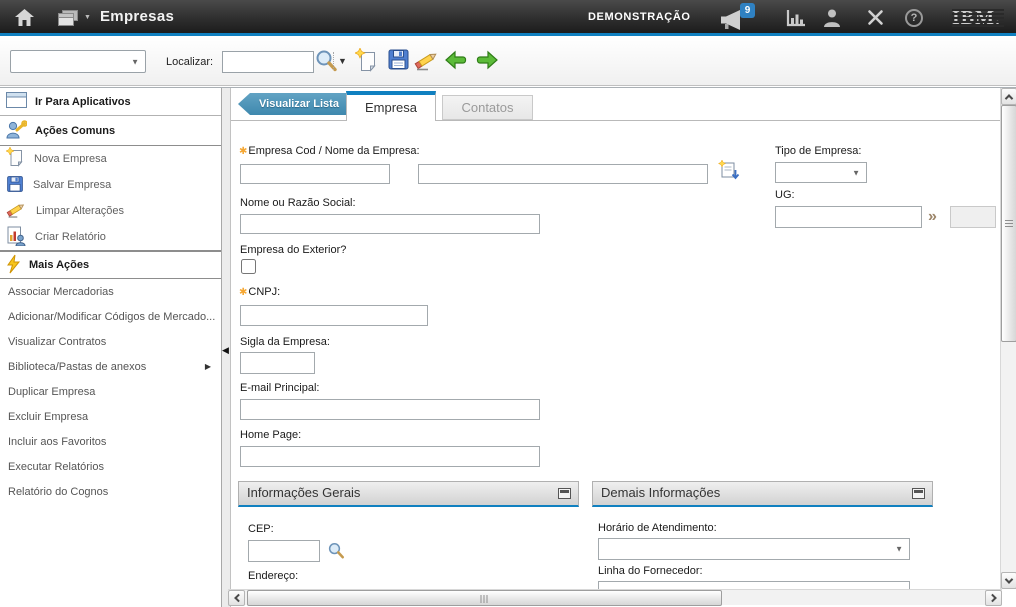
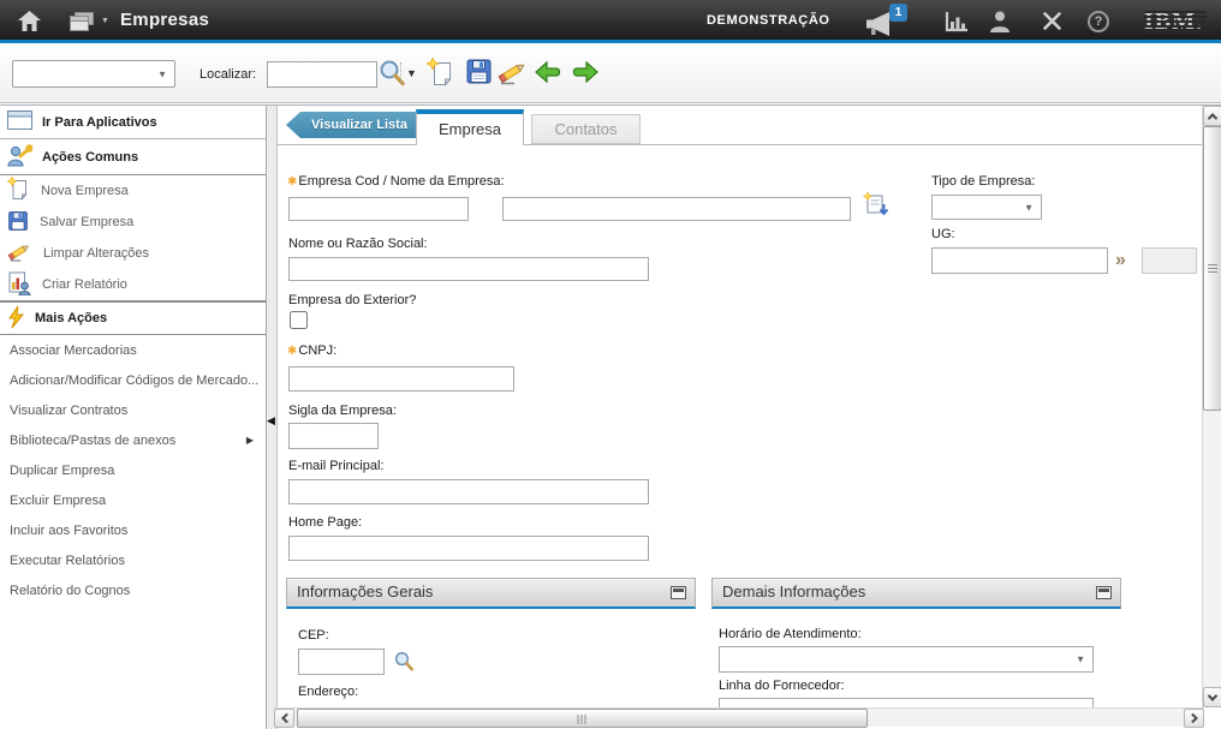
  Empresas
  DEMONSTRAÇÃO
- 9
+ 1
  ?
  ▼
  Localizar:
  ▼
  Ir Para Aplicativos
  Ações Comuns
  Nova Empresa
  Salvar Empresa
  Limpar Alterações
  Criar Relatório
  Mais Ações
  Associar Mercadorias
  Adicionar/Modificar Códigos de Mercado...
  Visualizar Contratos
  Biblioteca/Pastas de anexos
  ▶
  Duplicar Empresa
  Excluir Empresa
  Incluir aos Favoritos
  Executar Relatórios
  Relatório do Cognos
  ◀
  Visualizar Lista
  Empresa
  Contatos
  ✱Empresa Cod / Nome da Empresa:
  Tipo de Empresa:
  ▼
  Nome ou Razão Social:
  UG:
  »
  Empresa do Exterior?
  ✱CNPJ:
  Sigla da Empresa:
  E-mail Principal:
  Home Page:
  Informações Gerais
  CEP:
  Endereço:
  Demais Informações
  Horário de Atendimento:
  ▼
  Linha do Fornecedor:
